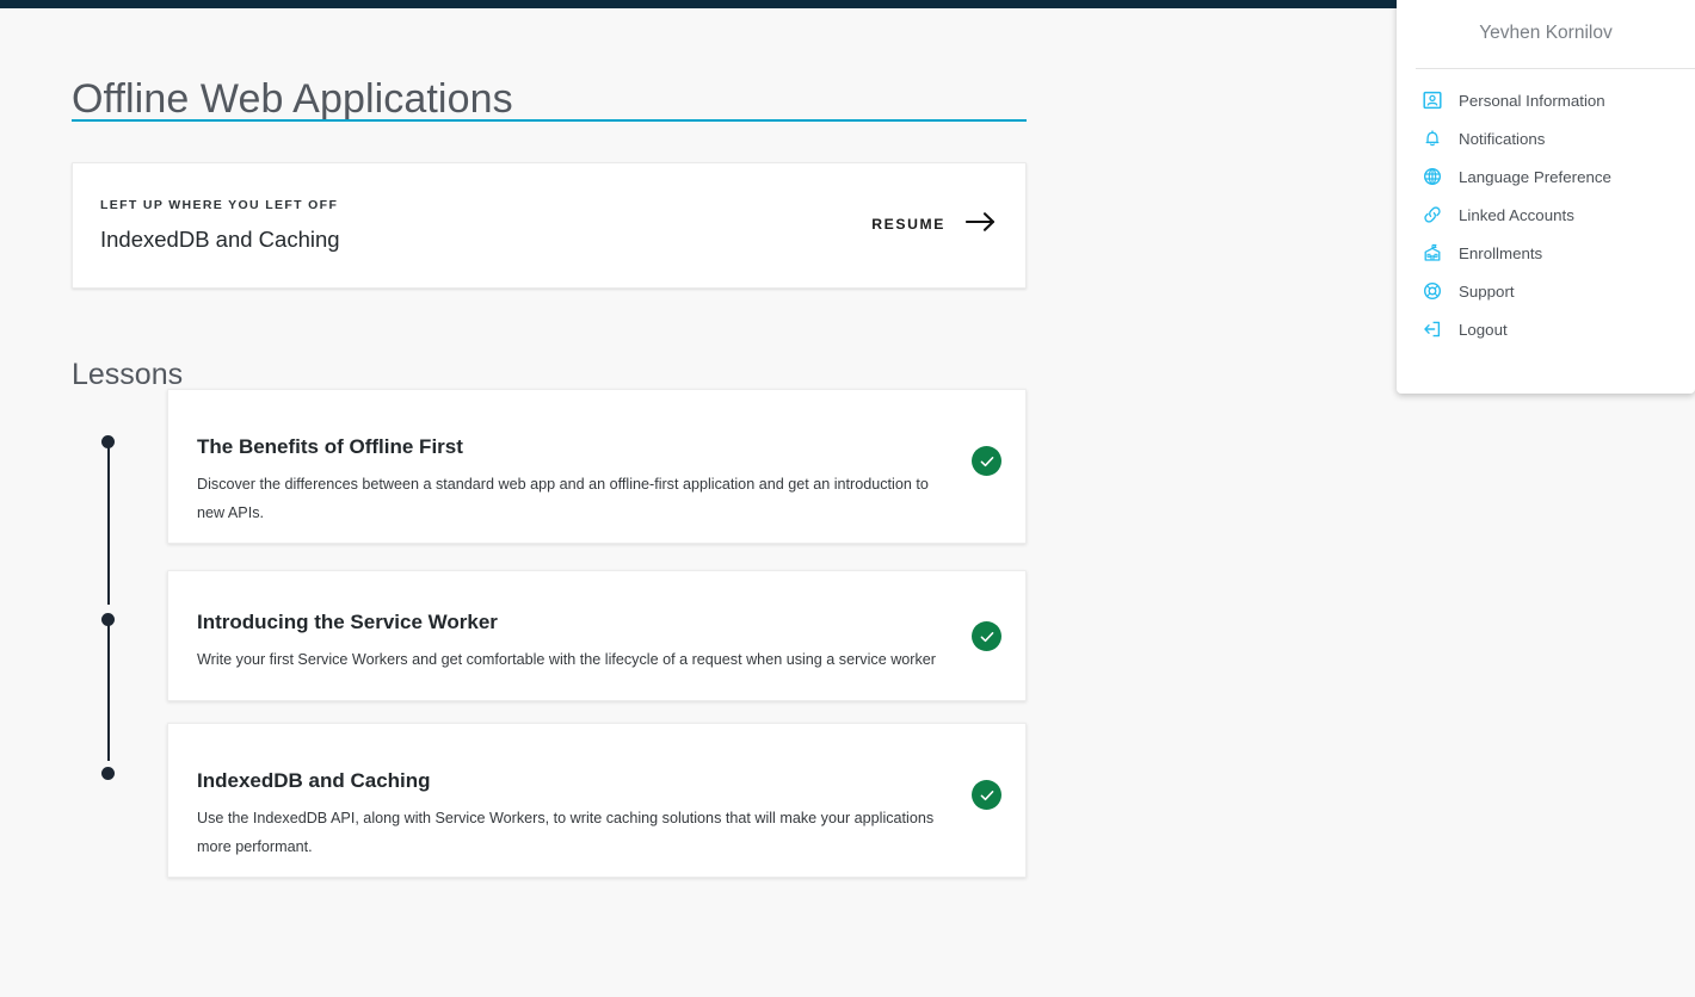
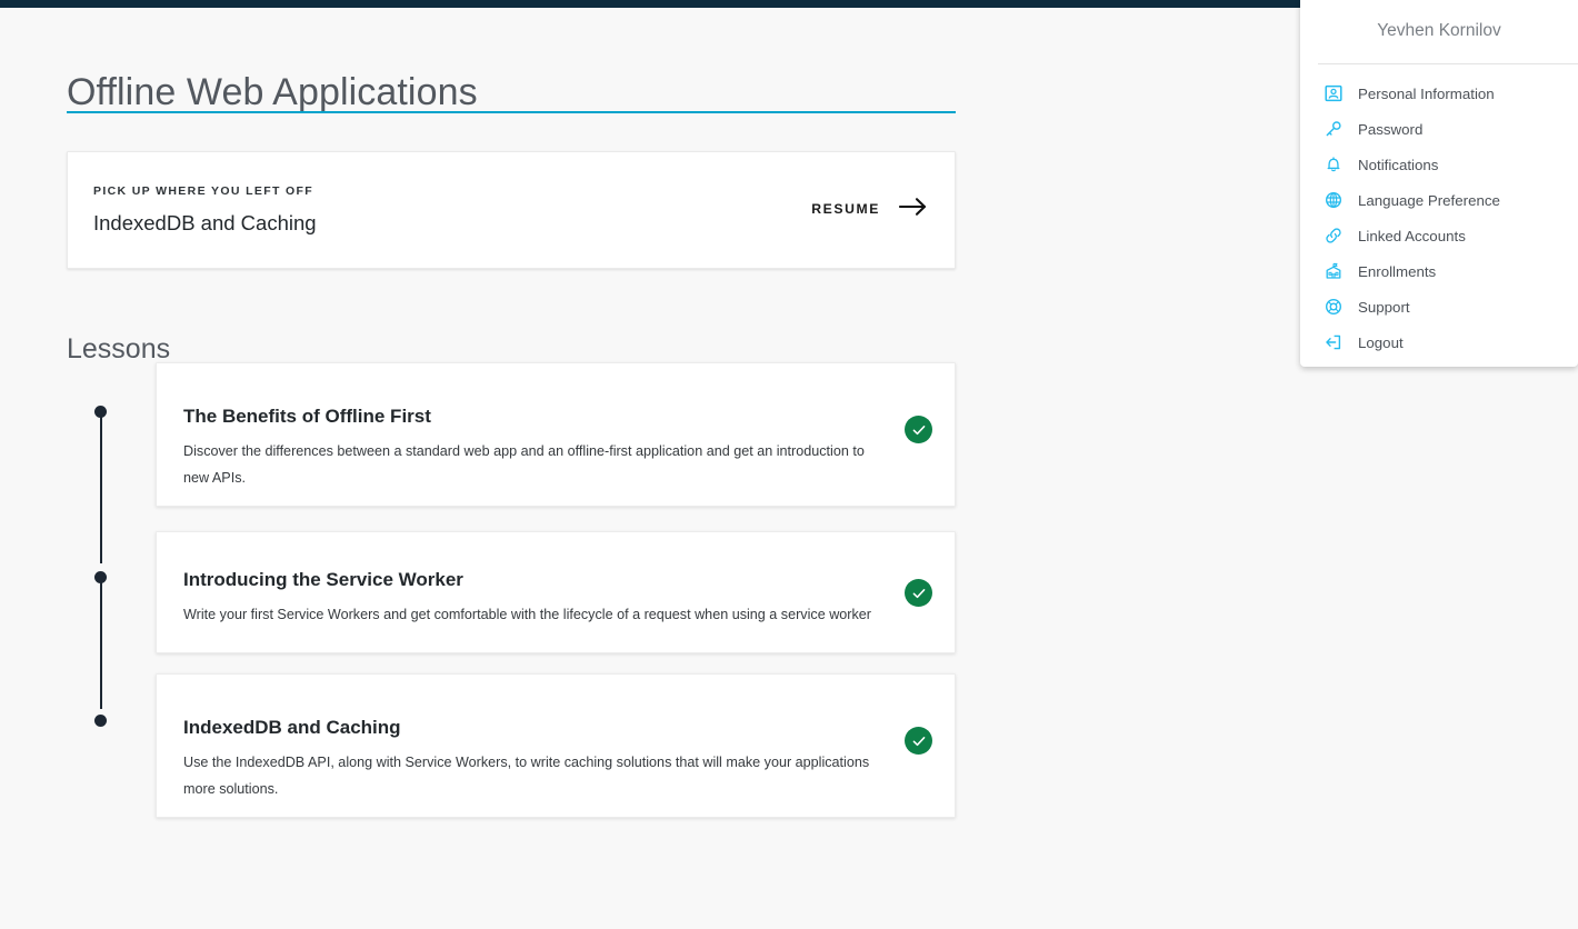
  Offline Web Applications
- LEFT UP WHERE YOU LEFT OFF
+ PICK UP WHERE YOU LEFT OFF
  IndexedDB and Caching
  RESUME
  Lessons
  The Benefits of Offline First
  Discover the differences between a standard web app and an offline-first application and get an introduction to new APIs.
  Introducing the Service Worker
  Write your first Service Workers and get comfortable with the lifecycle of a request when using a service worker
  IndexedDB and Caching
- Use the IndexedDB API, along with Service Workers, to write caching solutions that will make your applications more performant.
+ Use the IndexedDB API, along with Service Workers, to write caching solutions that will make your applications more solutions.
  Yevhen Kornilov
  Personal Information
+ Password
  Notifications
  Language Preference
  Linked Accounts
  Enrollments
  Support
  Logout
